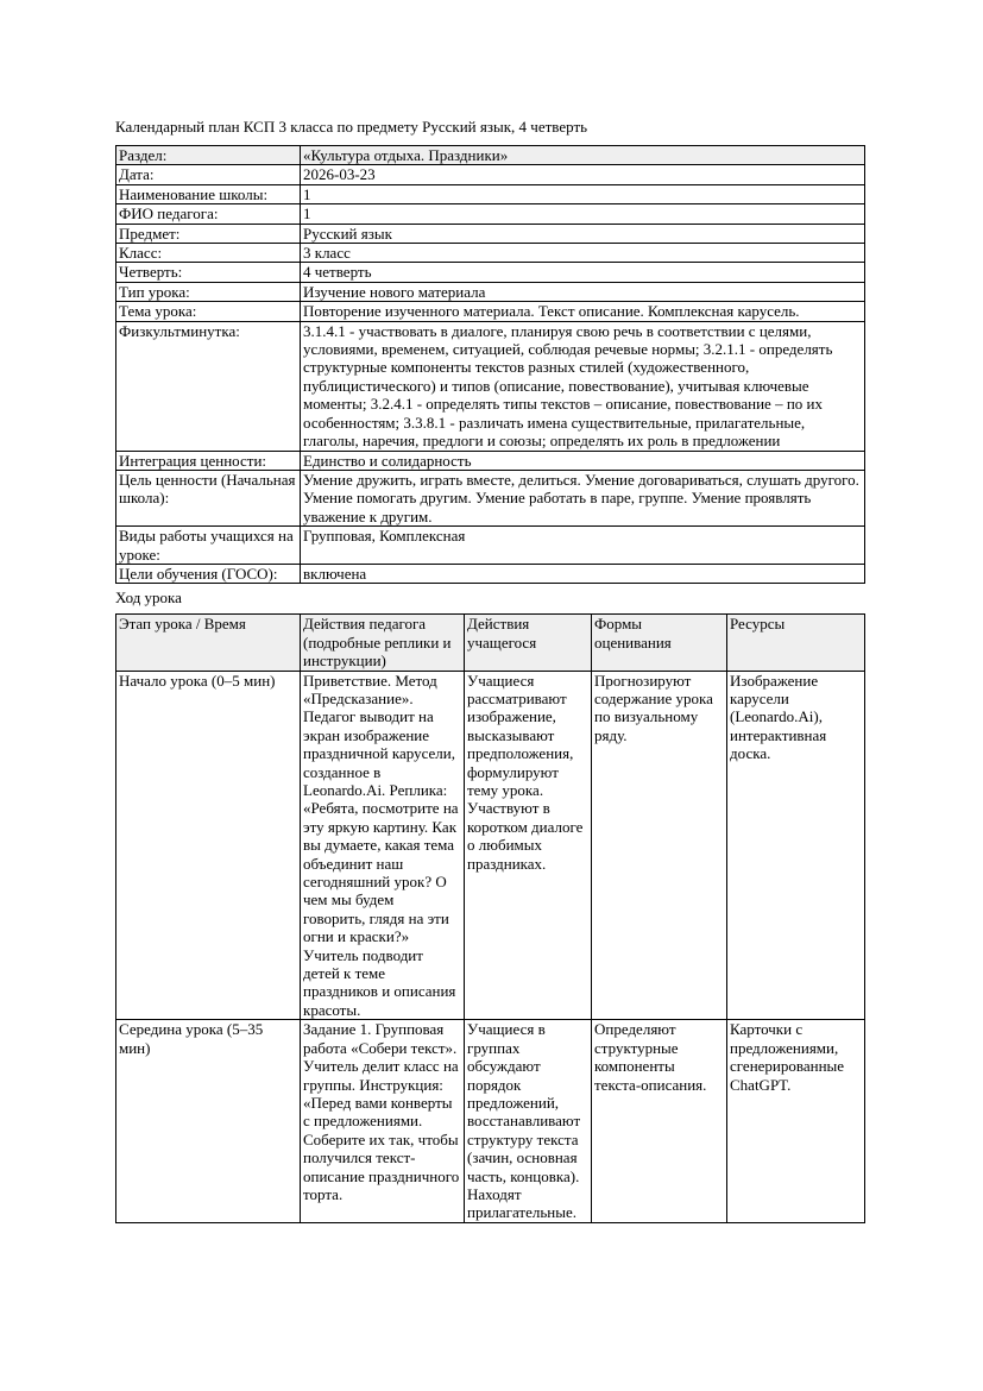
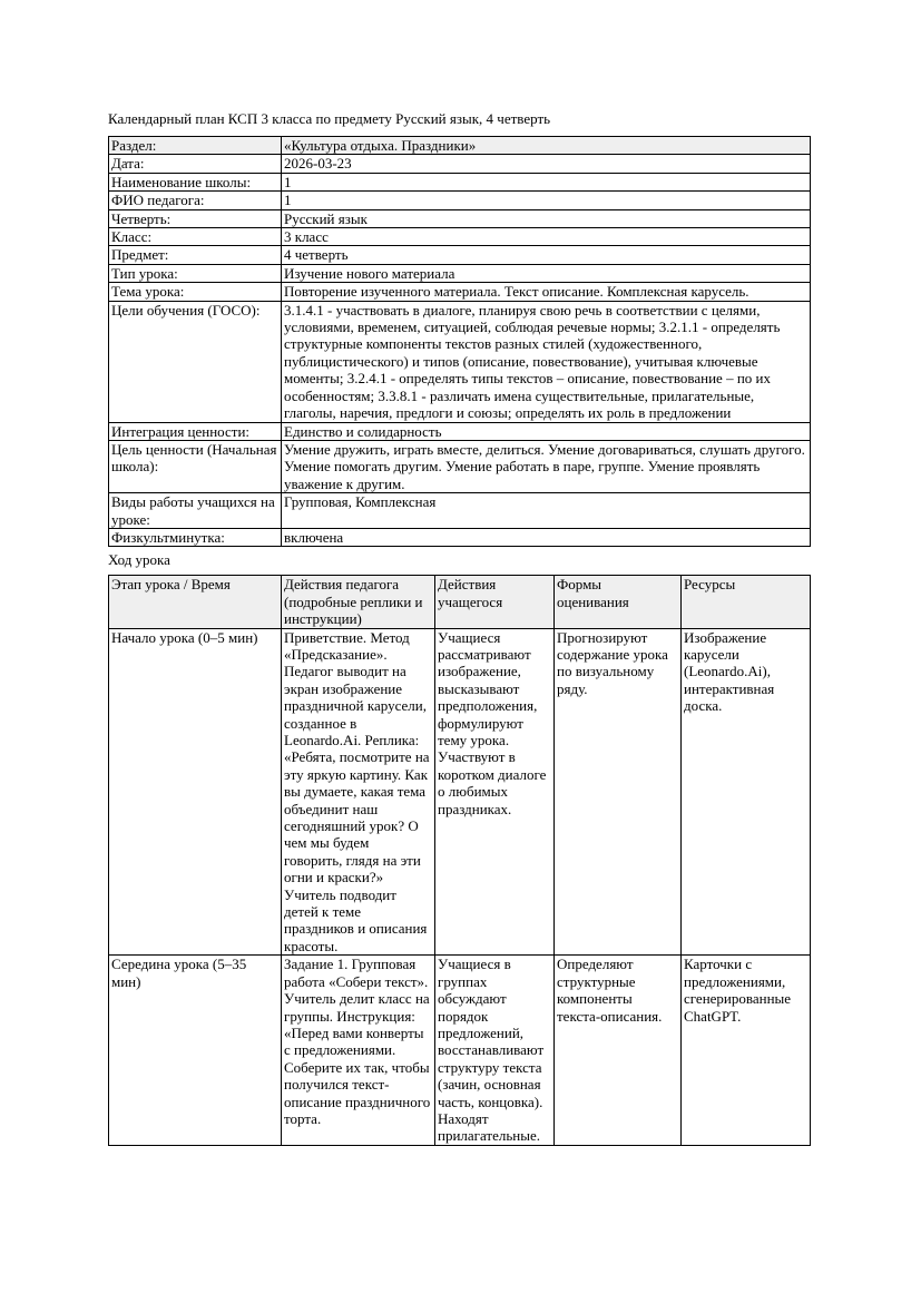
  Календарный план КСП 3 класса по предмету Русский язык, 4 четверть
  Раздел:	«Культура отдыха. Праздники»
  Дата:	2026-03-23
  Наименование школы:	1
  ФИО педагога:	1
- Предмет:	Русский язык
+ Четверть:	Русский язык
  Класс:	3 класс
- Четверть:	4 четверть
+ Предмет:	4 четверть
  Тип урока:	Изучение нового материала
  Тема урока:	Повторение изученного материала. Текст описание. Комплексная карусель.
- Физкультминутка:	3.1.4.1 - участвовать в диалоге, планируя свою речь в соответствии с целями, условиями, временем, ситуацией, соблюдая речевые нормы; 3.2.1.1 - определять структурные компоненты текстов разных стилей (художественного, публицистического) и типов (описание, повествование), учитывая ключевые моменты; 3.2.4.1 - определять типы текстов – описание, повествование – по их особенностям; 3.3.8.1 - различать имена существительные, прилагательные, глаголы, наречия, предлоги и союзы; определять их роль в предложении
+ Цели обучения (ГОСО):	3.1.4.1 - участвовать в диалоге, планируя свою речь в соответствии с целями, условиями, временем, ситуацией, соблюдая речевые нормы; 3.2.1.1 - определять структурные компоненты текстов разных стилей (художественного, публицистического) и типов (описание, повествование), учитывая ключевые моменты; 3.2.4.1 - определять типы текстов – описание, повествование – по их особенностям; 3.3.8.1 - различать имена существительные, прилагательные, глаголы, наречия, предлоги и союзы; определять их роль в предложении
  Интеграция ценности:	Единство и солидарность
  Цель ценности (Начальная школа):	Умение дружить, играть вместе, делиться. Умение договариваться, слушать другого. Умение помогать другим. Умение работать в паре, группе. Умение проявлять уважение к другим.
  Виды работы учащихся на уроке:	Групповая, Комплексная
- Цели обучения (ГОСО):	включена
+ Физкультминутка:	включена
  Ход урока
  Этап урока / Время	Действия педагога (подробные реплики и инструкции)	Действия учащегося	Формы оценивания	Ресурсы
  Начало урока (0–5 мин)	Приветствие. Метод «Предсказание». Педагог выводит на экран изображение праздничной карусели, созданное в Leonardo.Ai. Реплика: «Ребята, посмотрите на эту яркую картину. Как вы думаете, какая тема объединит наш сегодняшний урок? О чем мы будем говорить, глядя на эти огни и краски?» Учитель подводит детей к теме праздников и описания красоты.	Учащиеся рассматривают изображение, высказывают предположения, формулируют тему урока. Участвуют в коротком диалоге о любимых праздниках.	Прогнозируют содержание урока по визуальному ряду.	Изображение карусели (Leonardo.Ai), интерактивная доска.
  Середина урока (5–35 мин)	Задание 1. Групповая работа «Собери текст». Учитель делит класс на группы. Инструкция: «Перед вами конверты с предложениями. Соберите их так, чтобы получился текст-описание праздничного торта.	Учащиеся в группах обсуждают порядок предложений, восстанавливают структуру текста (зачин, основная часть, концовка). Находят прилагательные.	Определяют структурные компоненты текста-описания.	Карточки с предложениями, сгенерированные ChatGPT.
